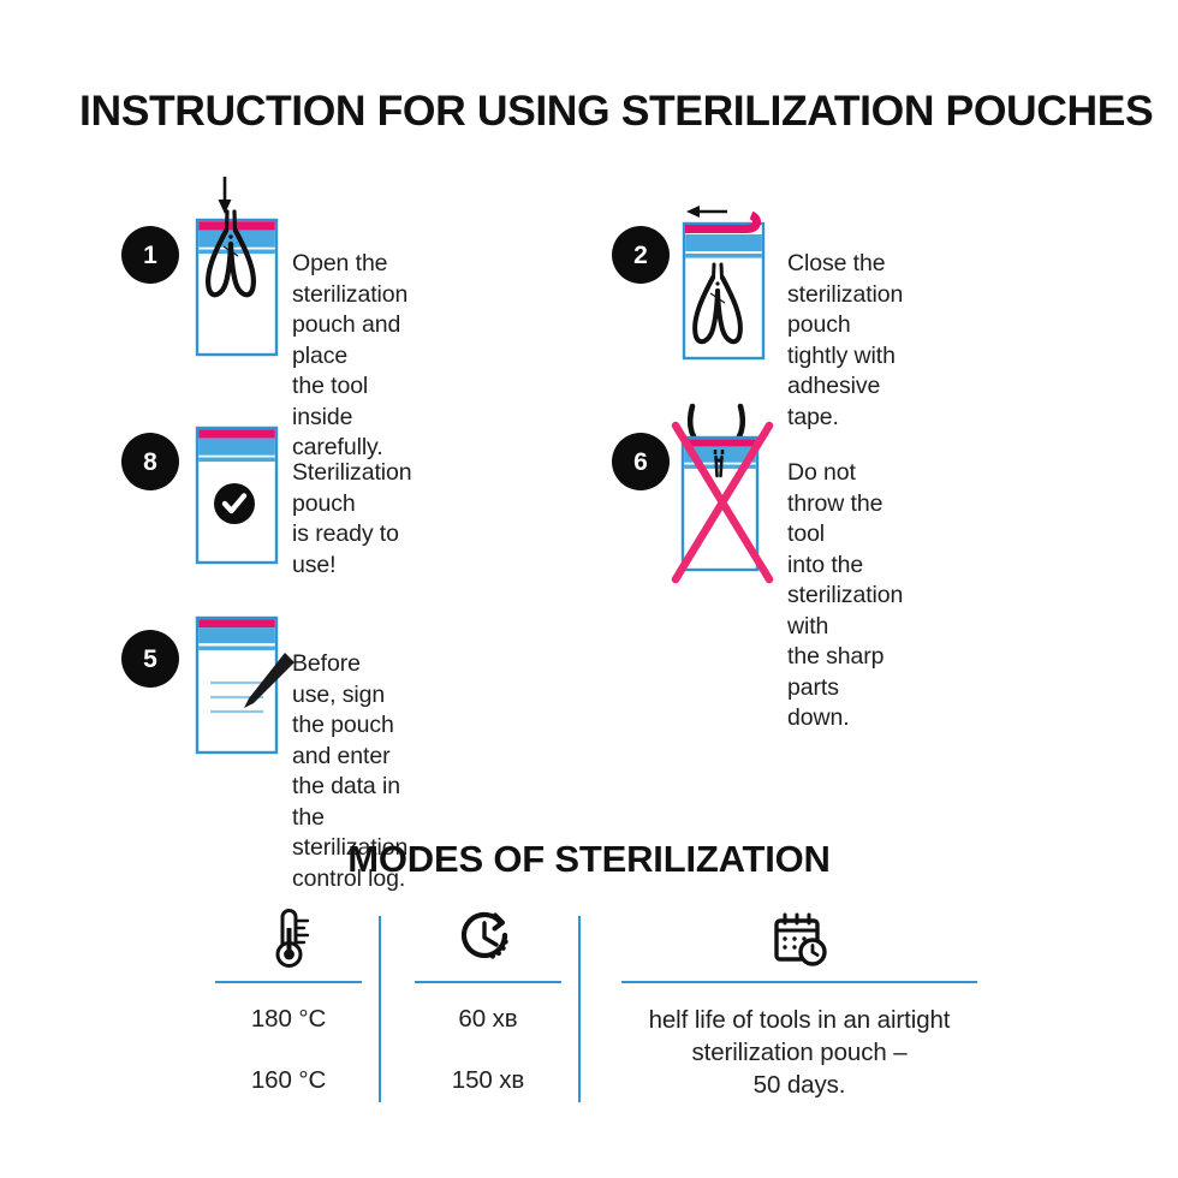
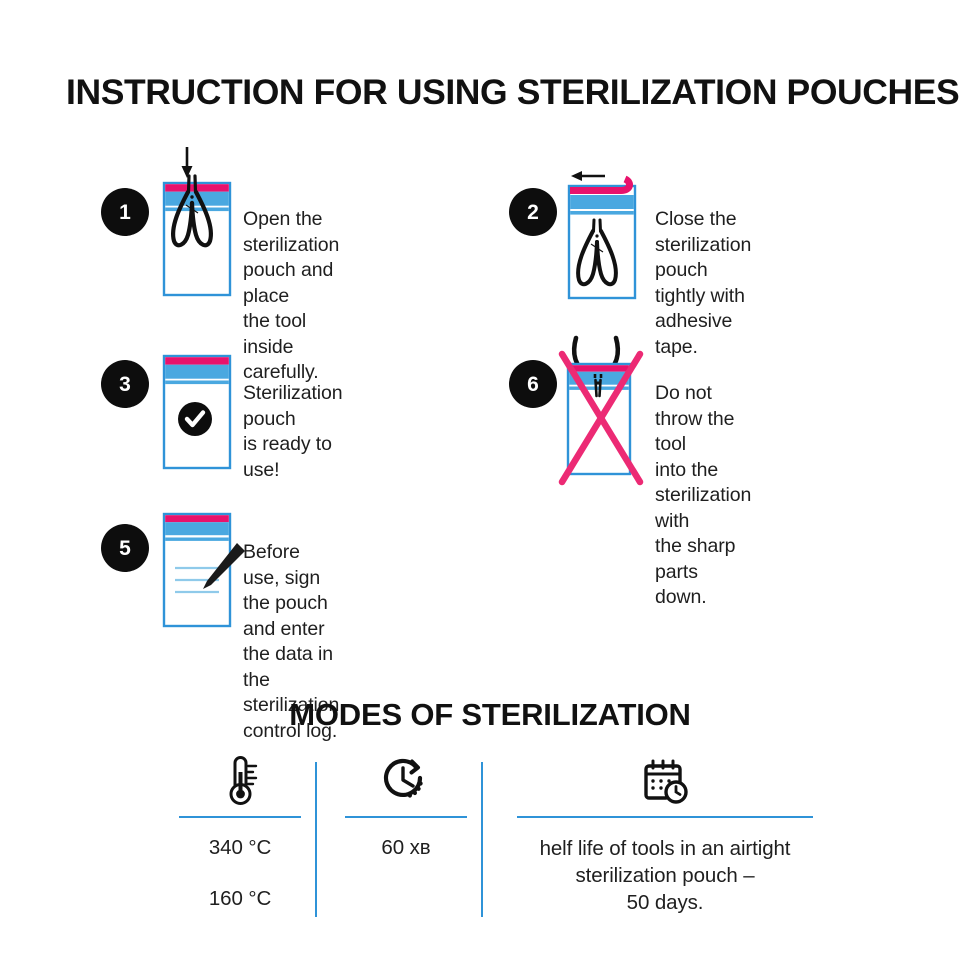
  INSTRUCTION FOR USING STERILIZATION POUCHES
  1
  Open the sterilization
  pouch and place
  the tool inside carefully.
  2
  Close the sterilization
  pouch tightly with
  adhesive tape.
- 8
+ 3
  Sterilization pouch
  is ready to use!
  6
  Do not throw the tool
  into the sterilization with
  the sharp parts down.
  5
  Before use, sign the pouch
  and enter the data in the
  sterilization control log.
  MODES OF STERILIZATION
- 180 °C
+ 340 °C
  160 °C
  60 хв
- 150 хв
  helf life of tools in an airtight
  sterilization pouch –
  50 days.
